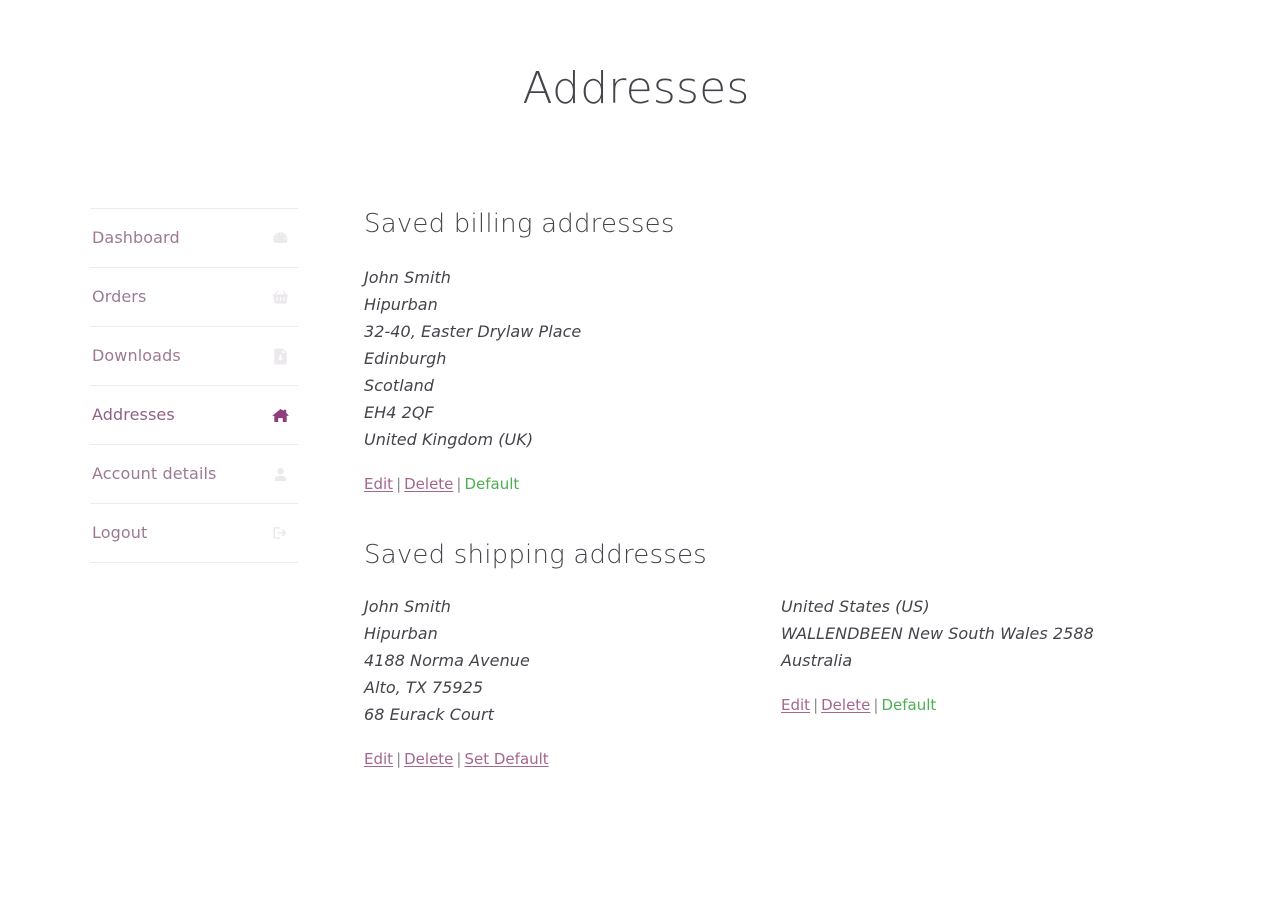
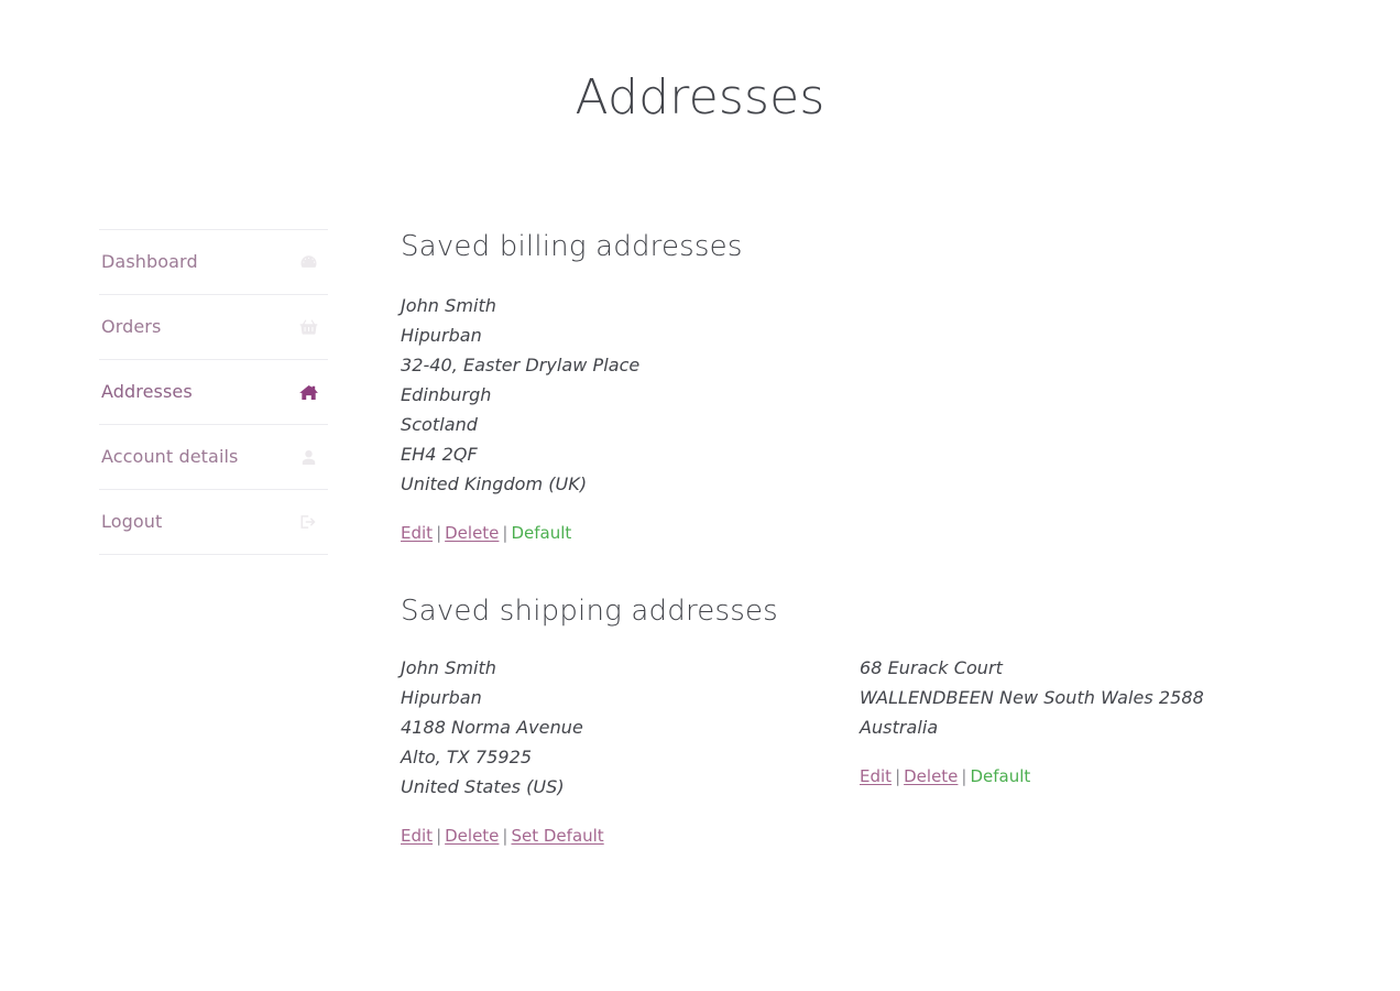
  Addresses
  Dashboard
  Orders
- Downloads
  Addresses
  Account details
  Logout
  Saved billing addresses
  John Smith
  Hipurban
  32-40, Easter Drylaw Place
  Edinburgh
  Scotland
  EH4 2QF
  United Kingdom (UK)
  Edit | Delete | Default
  Saved shipping addresses
  John Smith
  Hipurban
  4188 Norma Avenue
  Alto, TX 75925
- 68 Eurack Court
+ United States (US)
  Edit | Delete | Set Default
- United States (US)
+ 68 Eurack Court
  WALLENDBEEN New South Wales 2588
  Australia
  Edit | Delete | Default
